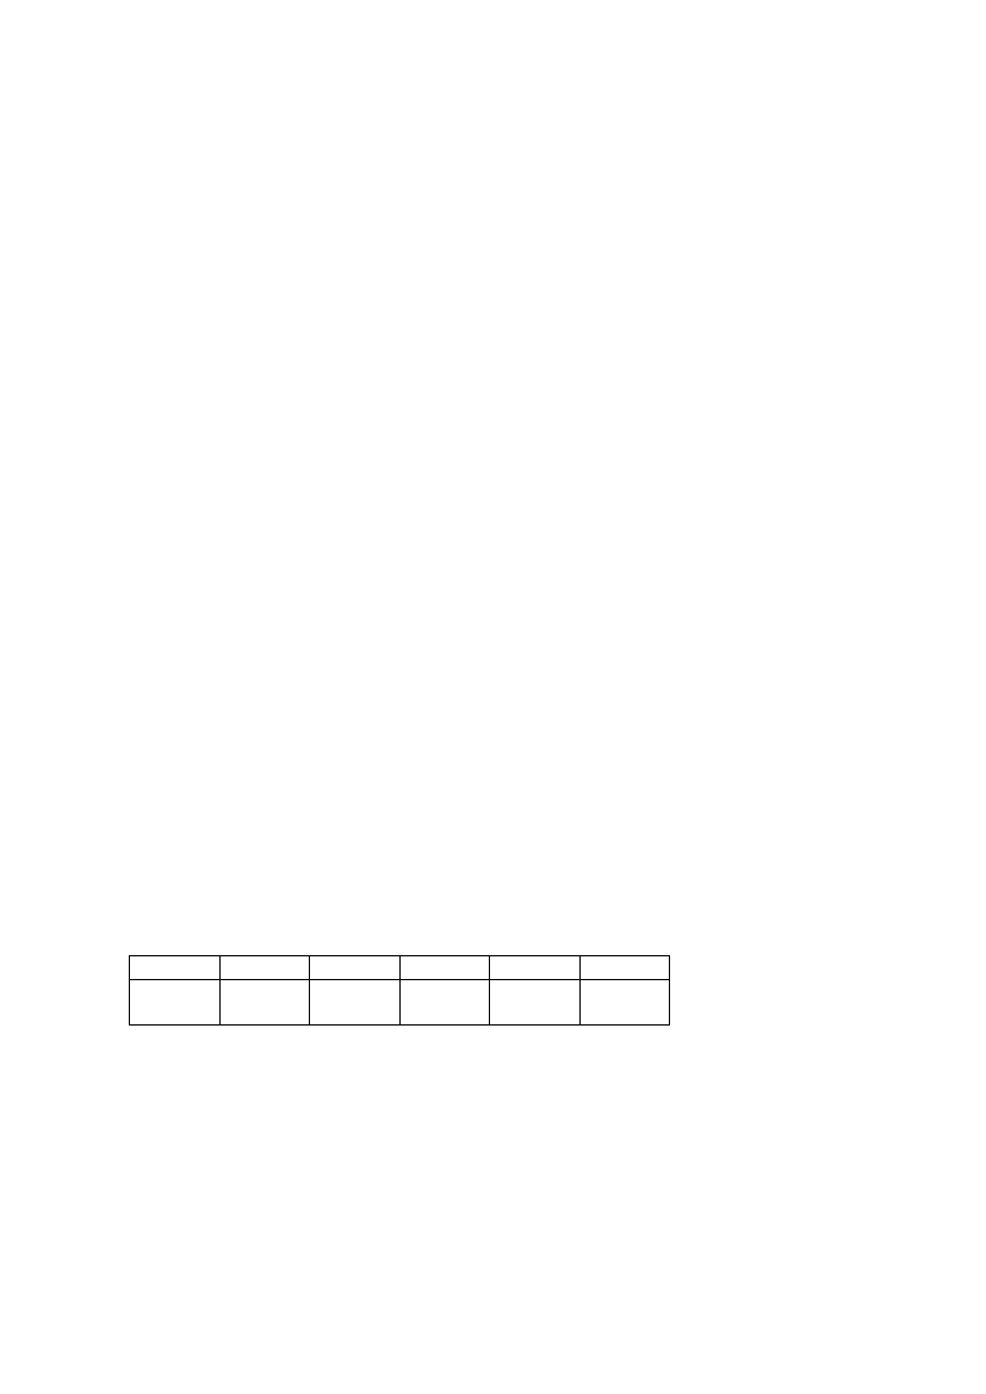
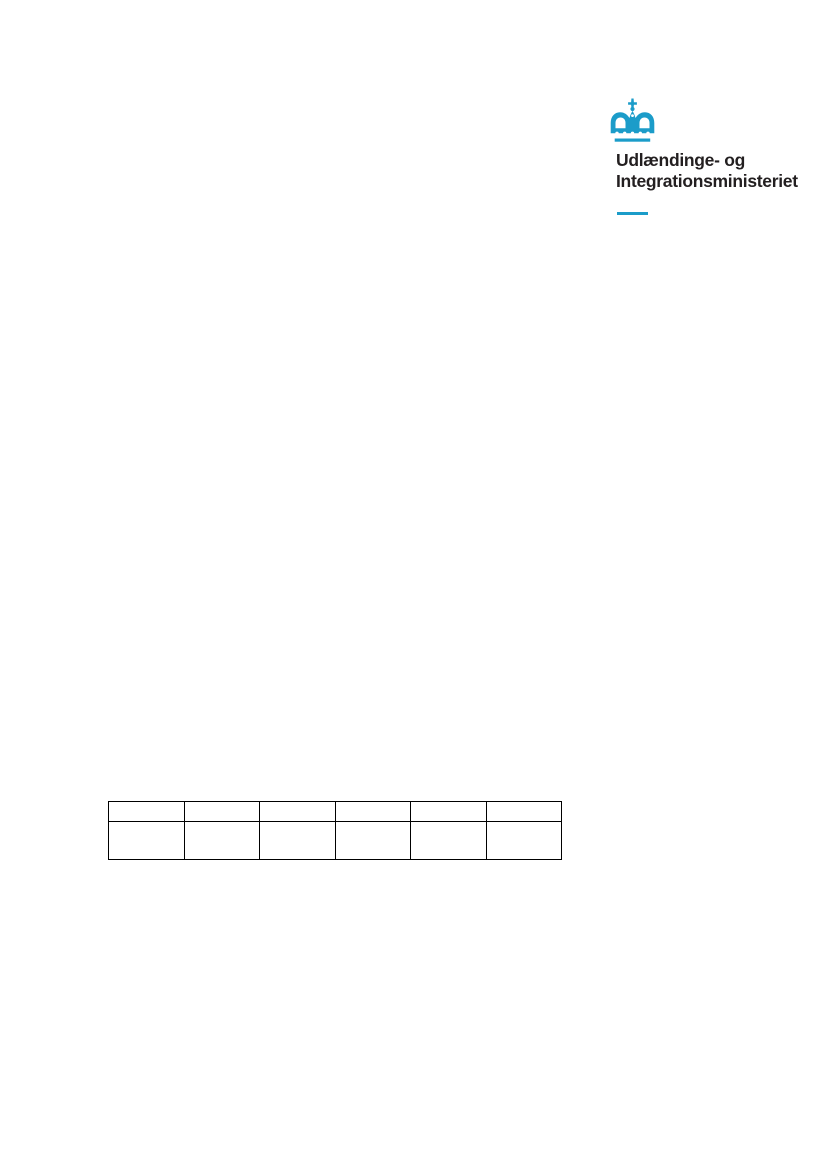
+ Udlændinge- og
+ Integrationsministeriet
